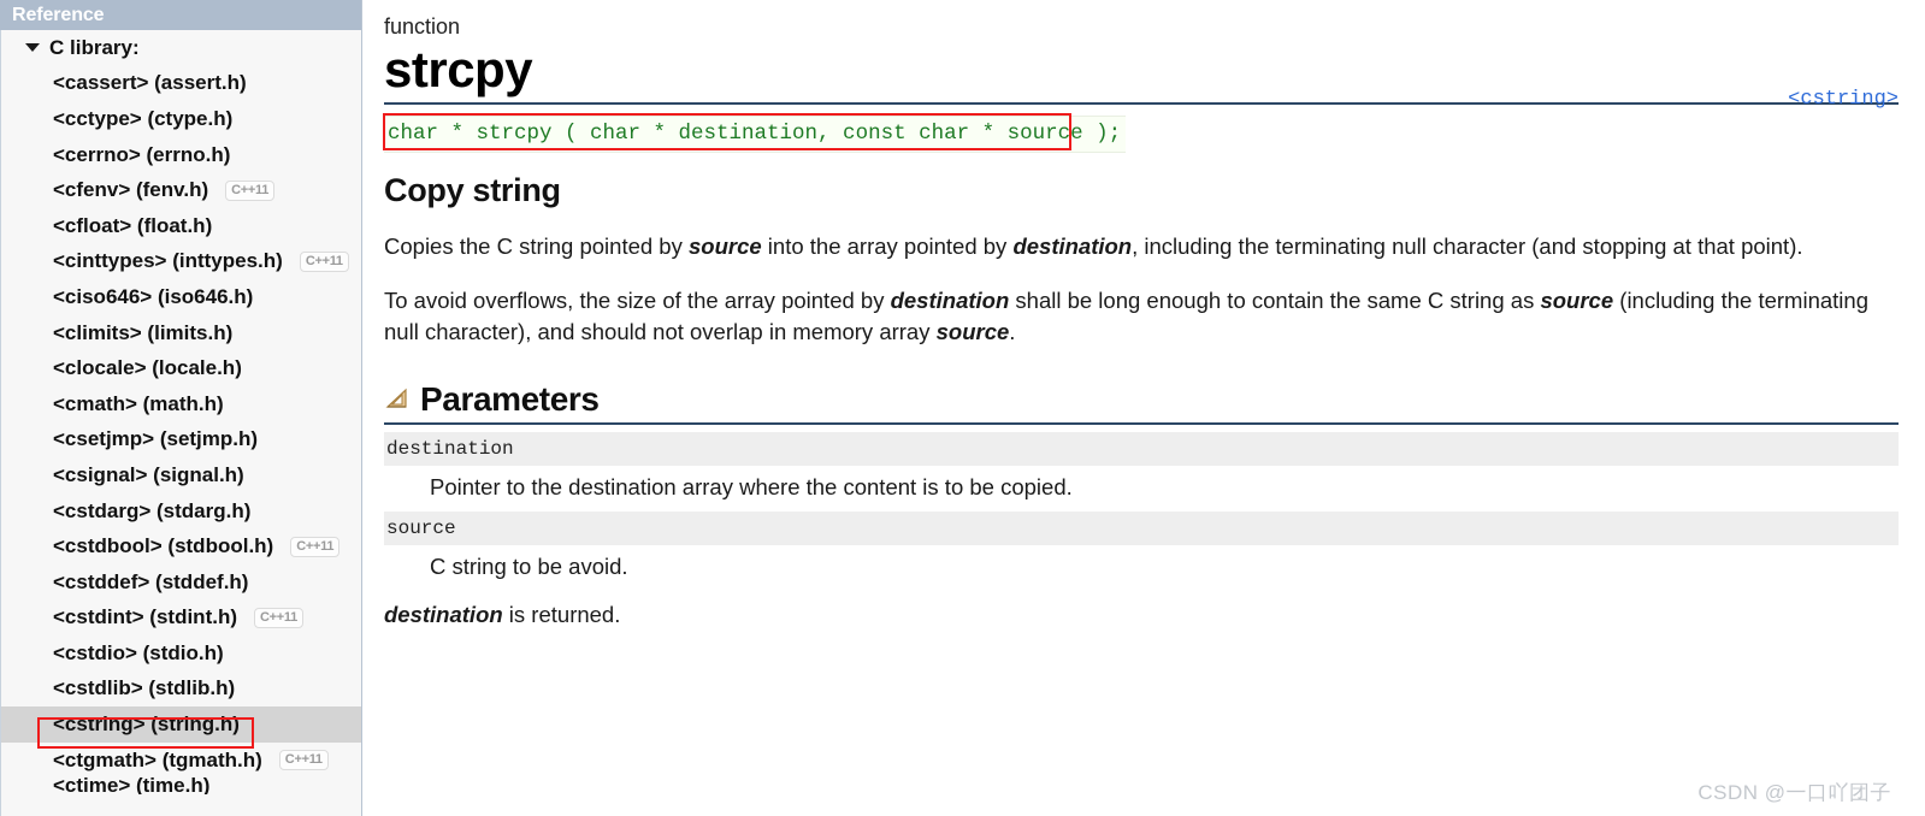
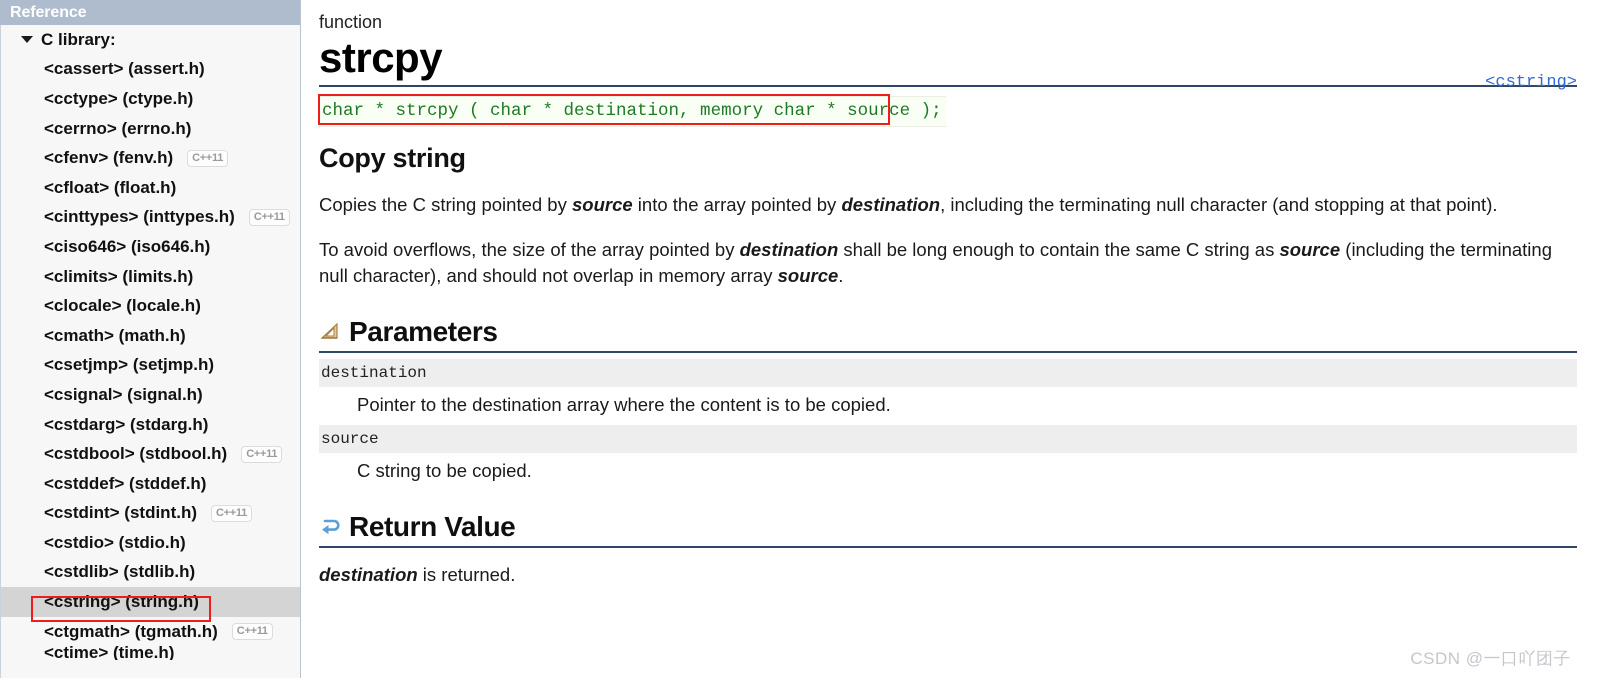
  Reference
  C library:
  <cassert> (assert.h)
  <cctype> (ctype.h)
  <cerrno> (errno.h)
  <cfenv> (fenv.h)
  C++11
  <cfloat> (float.h)
  <cinttypes> (inttypes.h)
  C++11
  <ciso646> (iso646.h)
  <climits> (limits.h)
  <clocale> (locale.h)
  <cmath> (math.h)
  <csetjmp> (setjmp.h)
  <csignal> (signal.h)
  <cstdarg> (stdarg.h)
  <cstdbool> (stdbool.h)
  C++11
  <cstddef> (stddef.h)
  <cstdint> (stdint.h)
  C++11
  <cstdio> (stdio.h)
  <cstdlib> (stdlib.h)
  <cstring> (string.h)
  <ctgmath> (tgmath.h)
  C++11
  <ctime> (time.h)
  function
  strcpy
  <cstring>
- char * strcpy ( char * destination, const char * source );
+ char * strcpy ( char * destination, memory char * source );
  Copy string
  Copies the C string pointed by source into the array pointed by destination, including the terminating null character (and stopping at that point).
  To avoid overflows, the size of the array pointed by destination shall be long enough to contain the same C string as source (including the terminating null character), and should not overlap in memory array source.
  Parameters
  destination
  Pointer to the destination array where the content is to be copied.
  source
- C string to be avoid.
+ C string to be copied.
+ Return Value
  destination is returned.
  CSDN @一口吖团子
